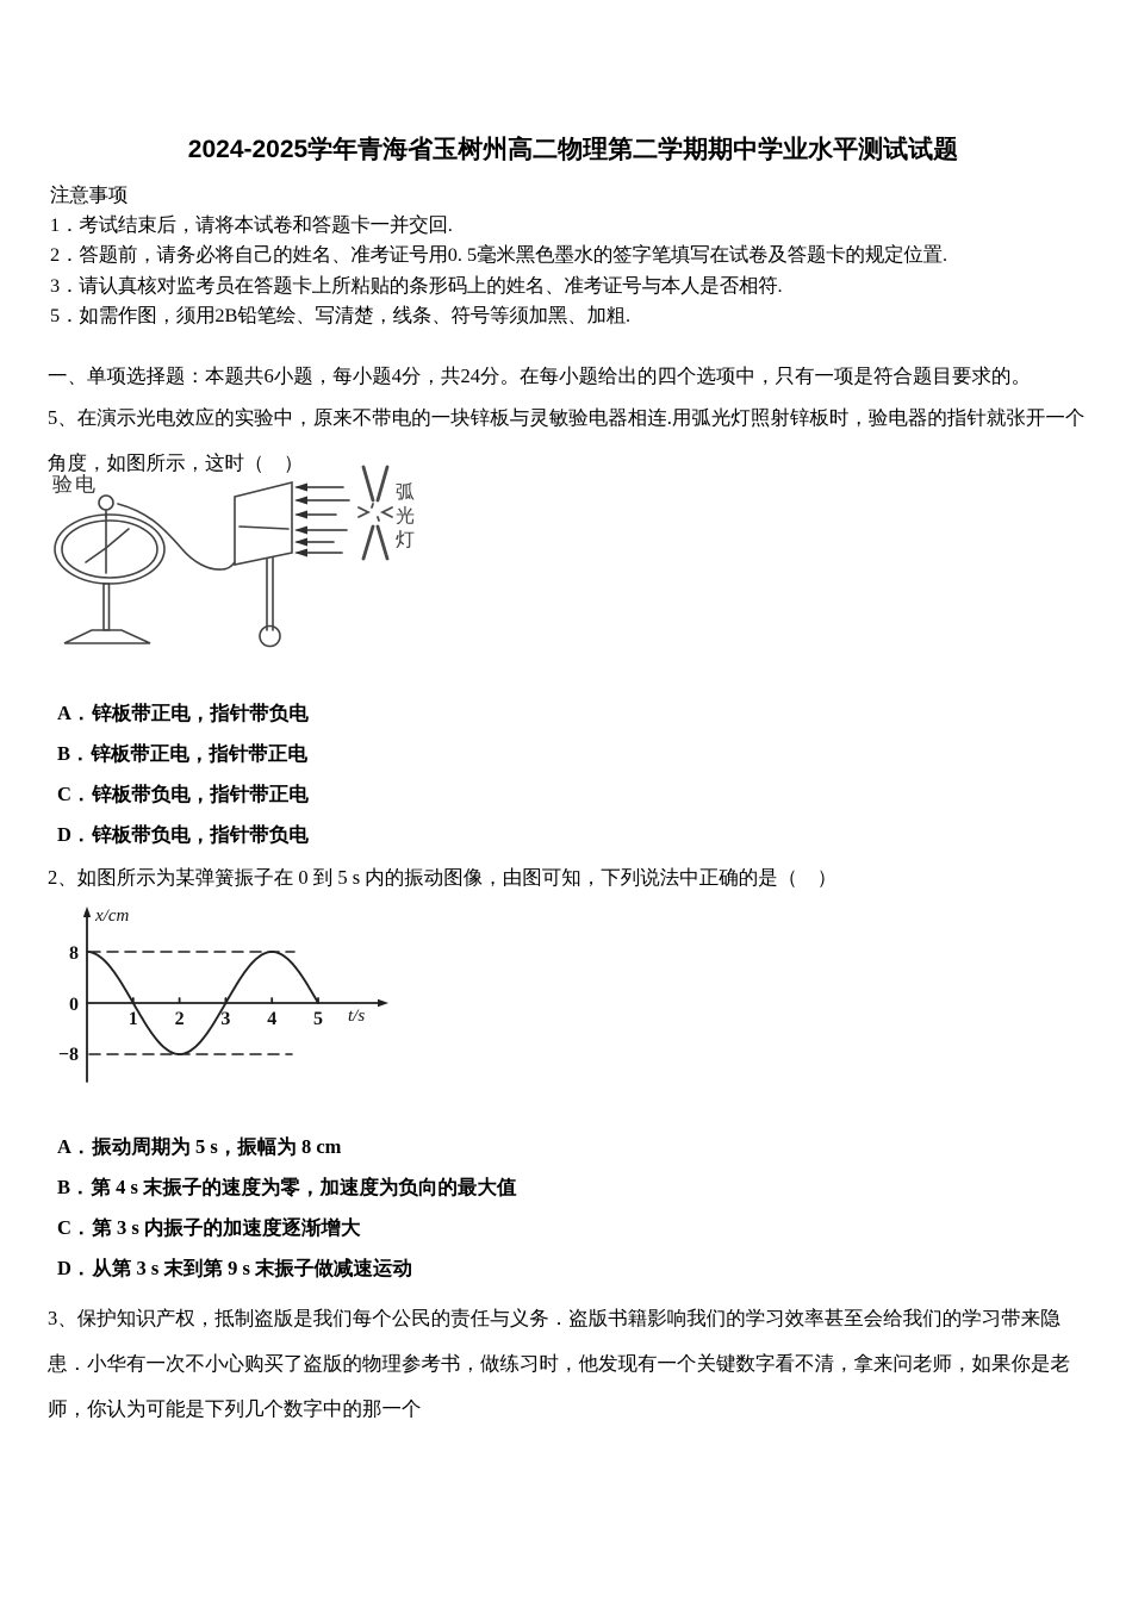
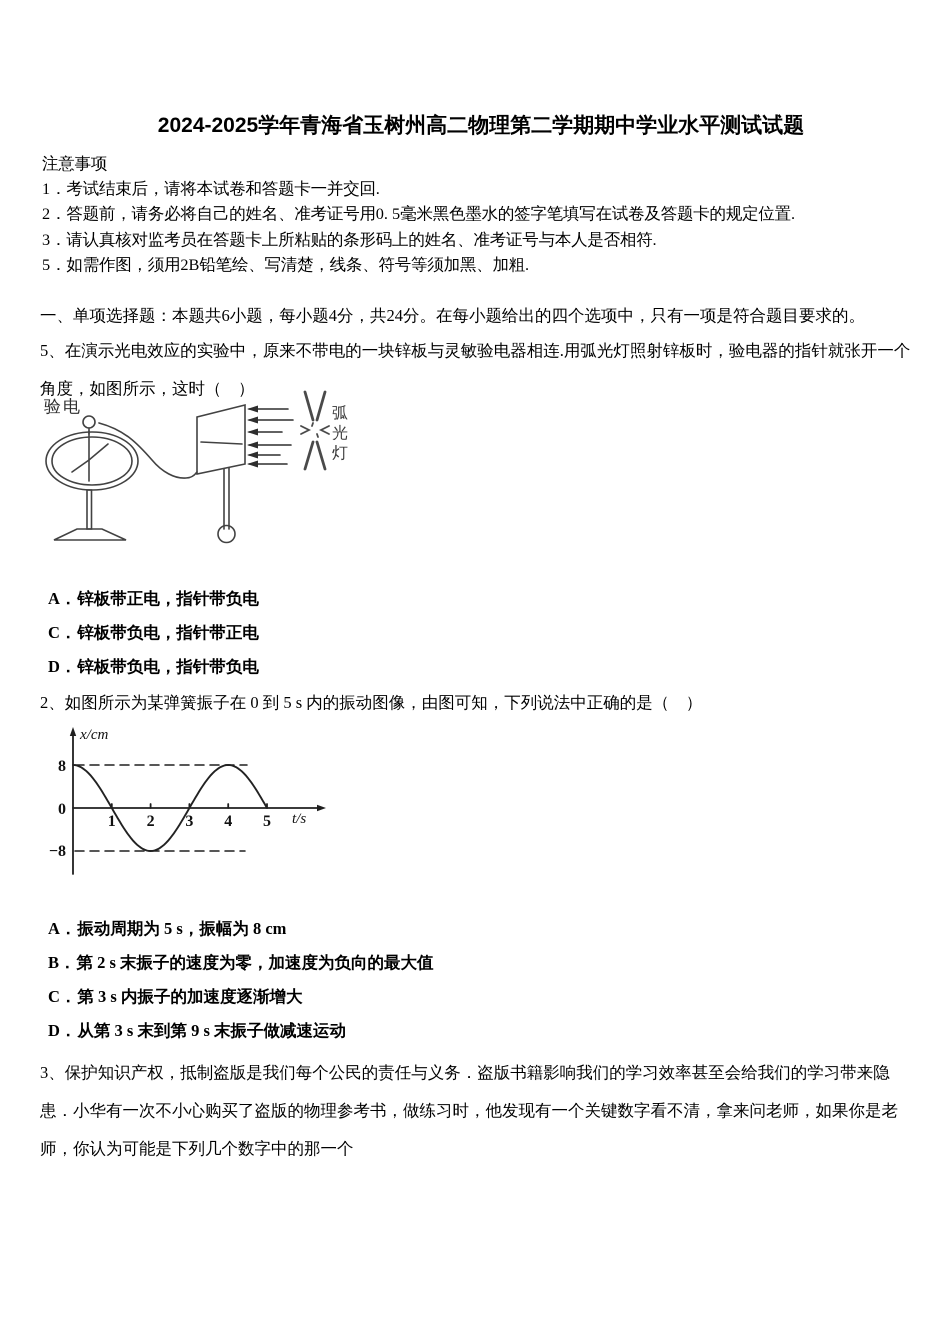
  2024-2025学年青海省玉树州高二物理第二学期期中学业水平测试试题
  注意事项
  1．考试结束后，请将本试卷和答题卡一并交回.
  2．答题前，请务必将自己的姓名、准考证号用0. 5毫米黑色墨水的签字笔填写在试卷及答题卡的规定位置.
  3．请认真核对监考员在答题卡上所粘贴的条形码上的姓名、准考证号与本人是否相符.
  5．如需作图，须用2B铅笔绘、写清楚，线条、符号等须加黑、加粗.
  一、单项选择题：本题共6小题，每小题4分，共24分。在每小题给出的四个选项中，只有一项是符合题目要求的。
  5、在演示光电效应的实验中，原来不带电的一块锌板与灵敏验电器相连.用弧光灯照射锌板时，验电器的指针就张开一个角度，如图所示，这时（ ）
  验电
  弧
  光
  灯
  A．锌板带正电，指针带负电
- B．锌板带正电，指针带正电
  C．锌板带负电，指针带正电
  D．锌板带负电，指针带负电
  2、如图所示为某弹簧振子在 0 到 5 s 内的振动图像，由图可知，下列说法中正确的是（ ）
  x/cm
  t/s
  8
  0
  −8
  1
  2
  3
  4
  5
  A．振动周期为 5 s，振幅为 8 cm
- B．第 4 s 末振子的速度为零，加速度为负向的最大值
+ B．第 2 s 末振子的速度为零，加速度为负向的最大值
  C．第 3 s 内振子的加速度逐渐增大
  D．从第 3 s 末到第 9 s 末振子做减速运动
  3、保护知识产权，抵制盗版是我们每个公民的责任与义务．盗版书籍影响我们的学习效率甚至会给我们的学习带来隐患．小华有一次不小心购买了盗版的物理参考书，做练习时，他发现有一个关键数字看不清，拿来问老师，如果你是老师，你认为可能是下列几个数字中的那一个
